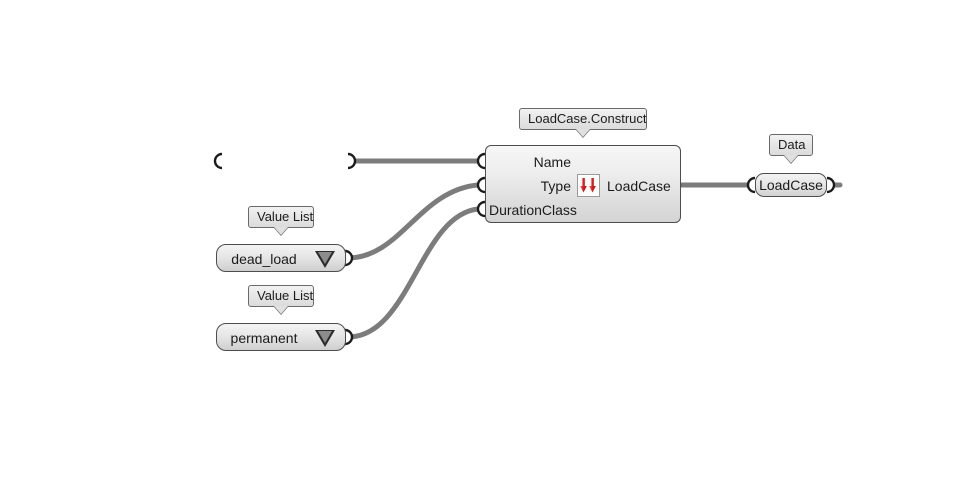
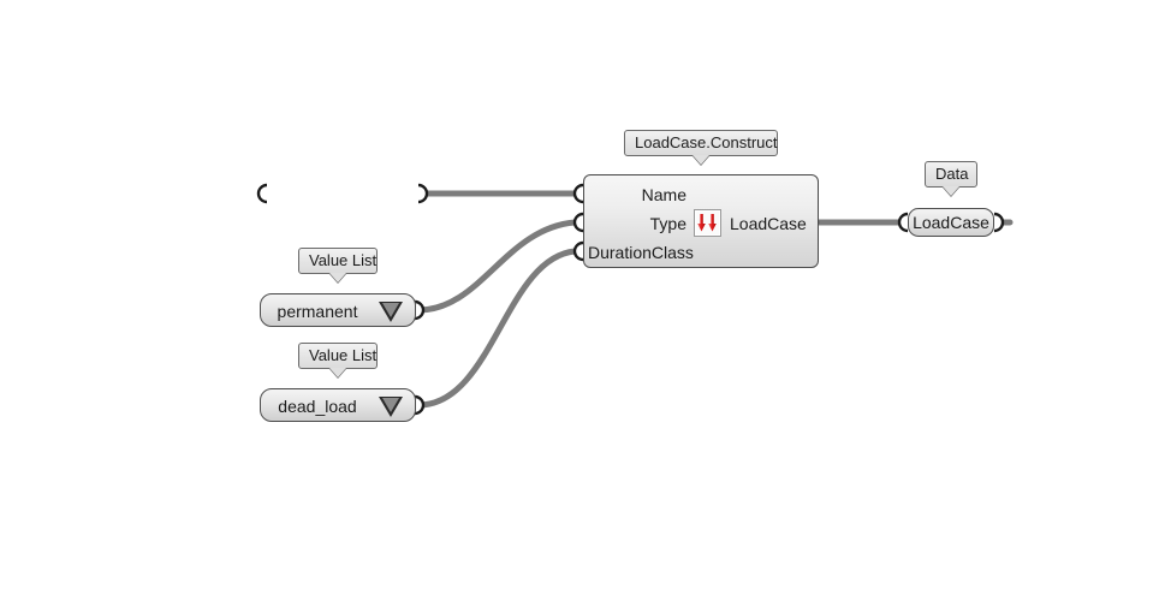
  Value List
- dead_load
+ permanent
  Value List
- permanent
+ dead_load
  LoadCase.Construct
  Name
  Type
  LoadCase
  DurationClass
  Data
  LoadCase
